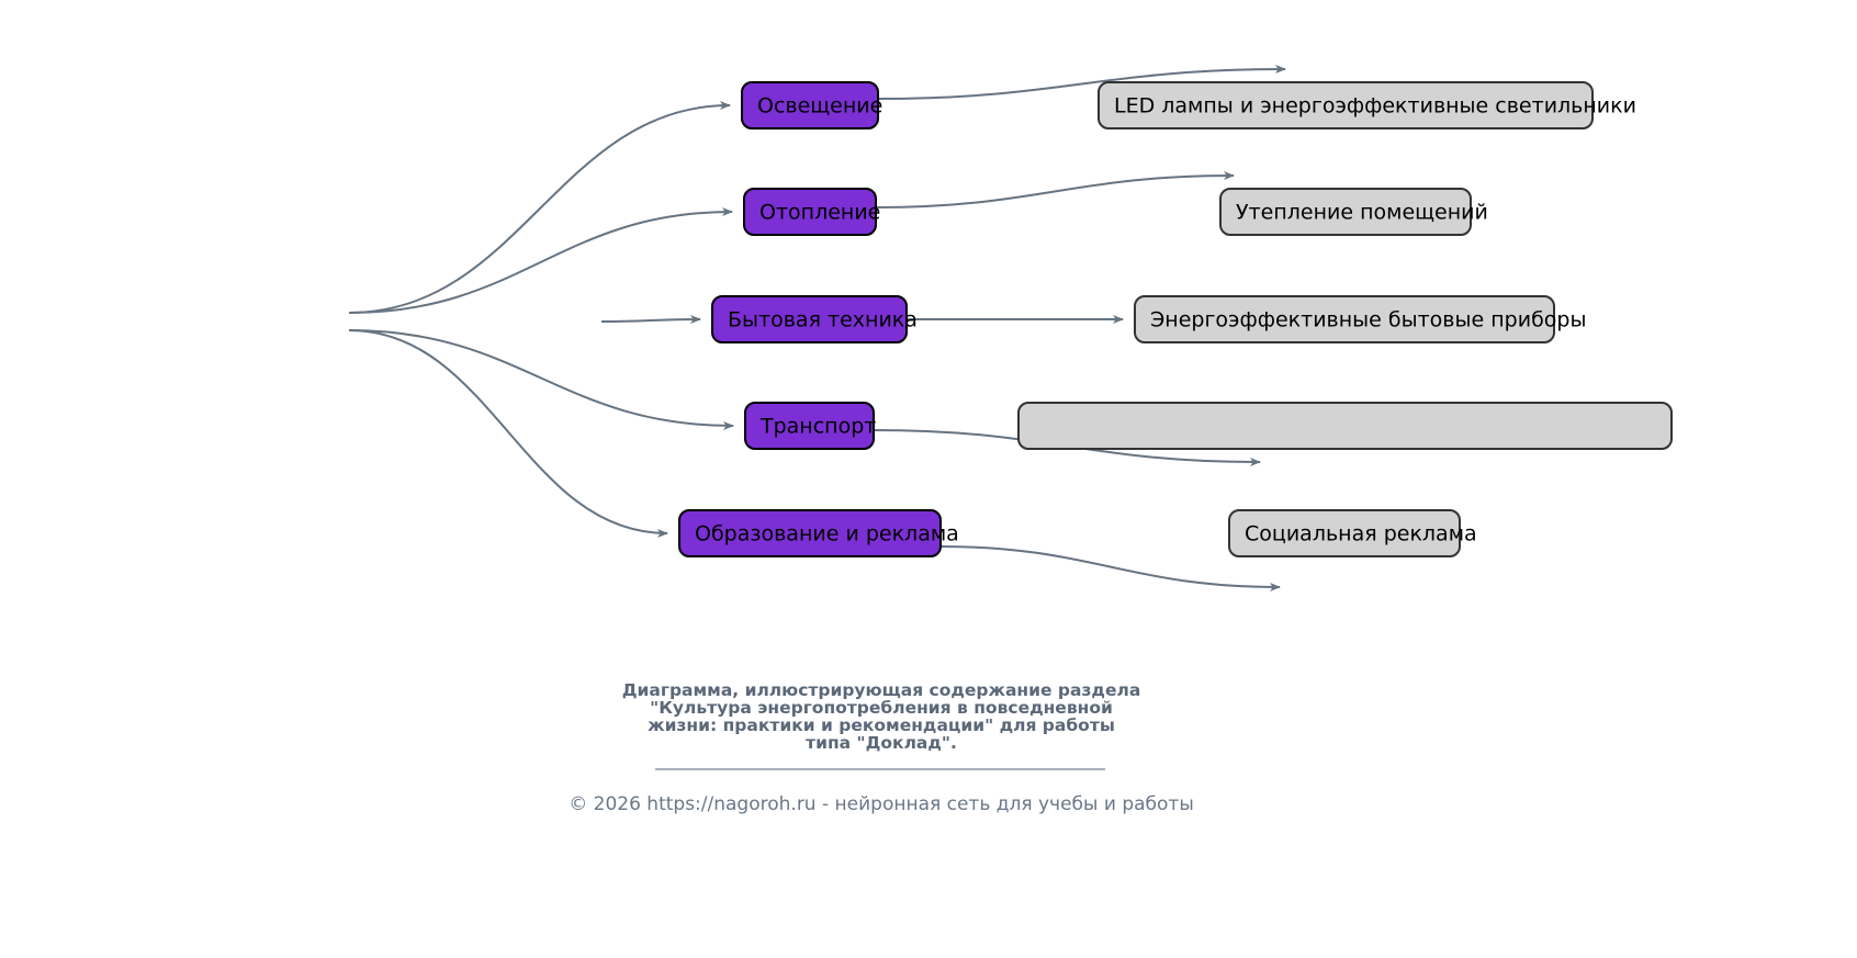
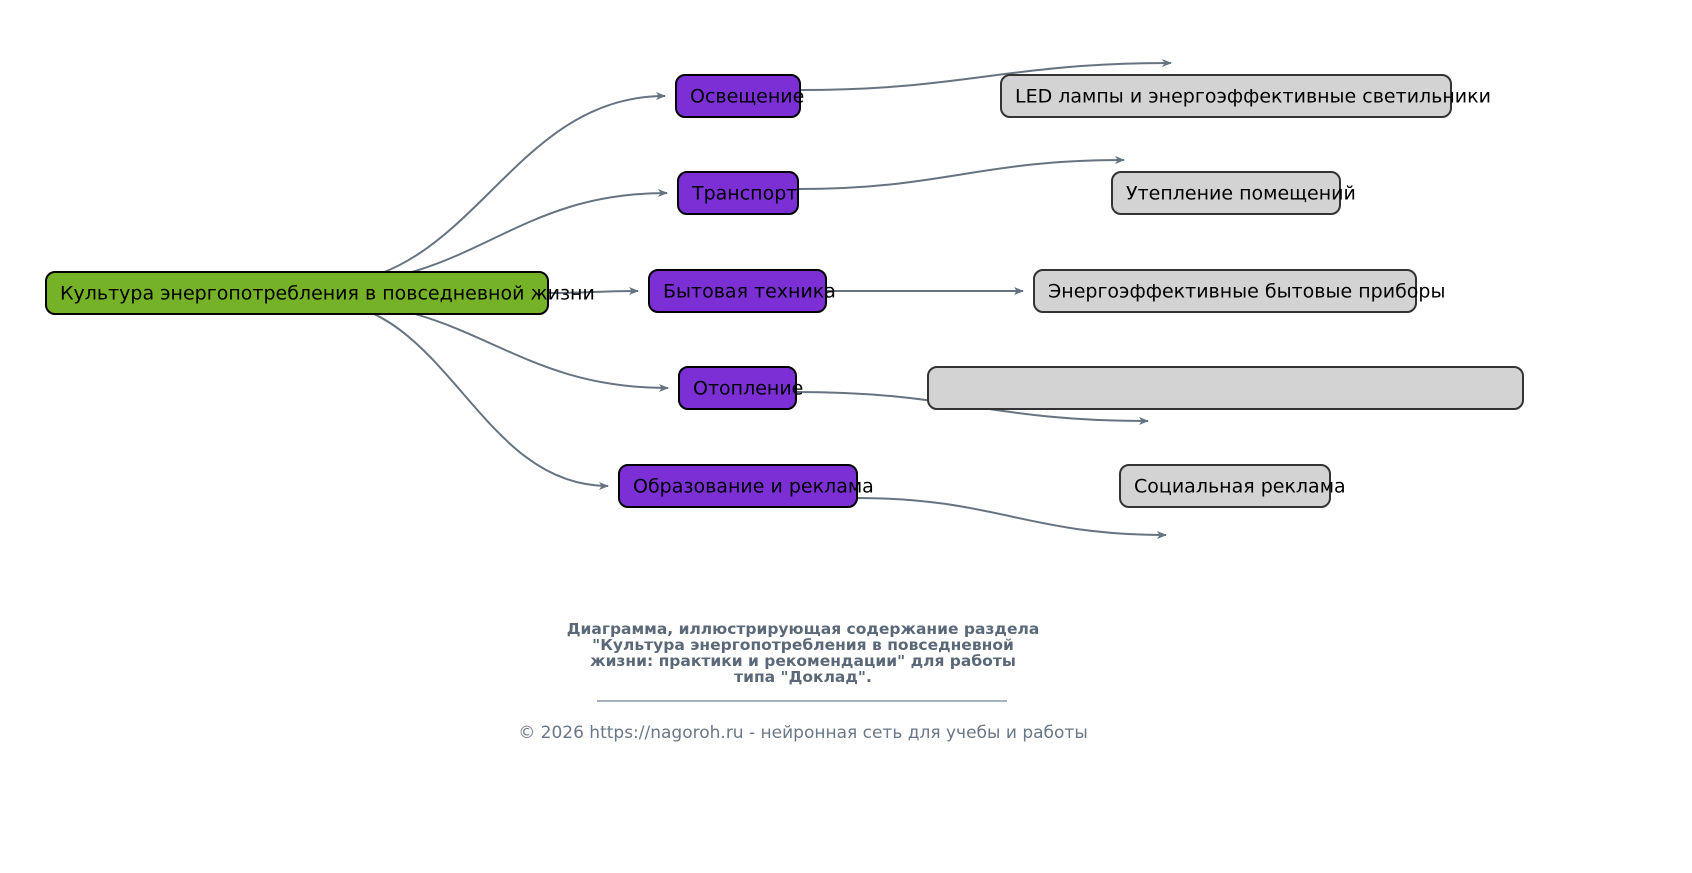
+ Культура энергопотребления в повседневной жизни
  Освещение
  LED лампы и энергоэффективные светильники
- Отопление
+ Транспорт
  Утепление помещений
  Бытовая техника
  Энергоэффективные бытовые приборы
- Транспорт
+ Отопление
  Образование и реклама
  Социальная реклама
  Диаграмма, иллюстрирующая содержание раздела
  "Культура энергопотребления в повседневной
  жизни: практики и рекомендации" для работы
  типа "Доклад".
  © 2026 https://nagoroh.ru - нейронная сеть для учебы и работы
